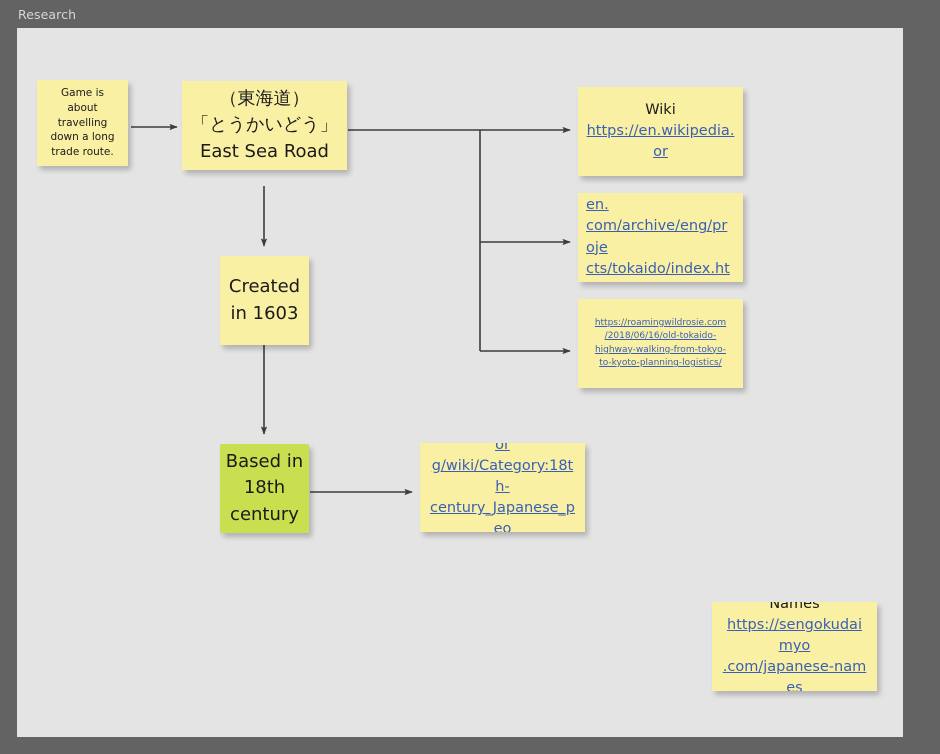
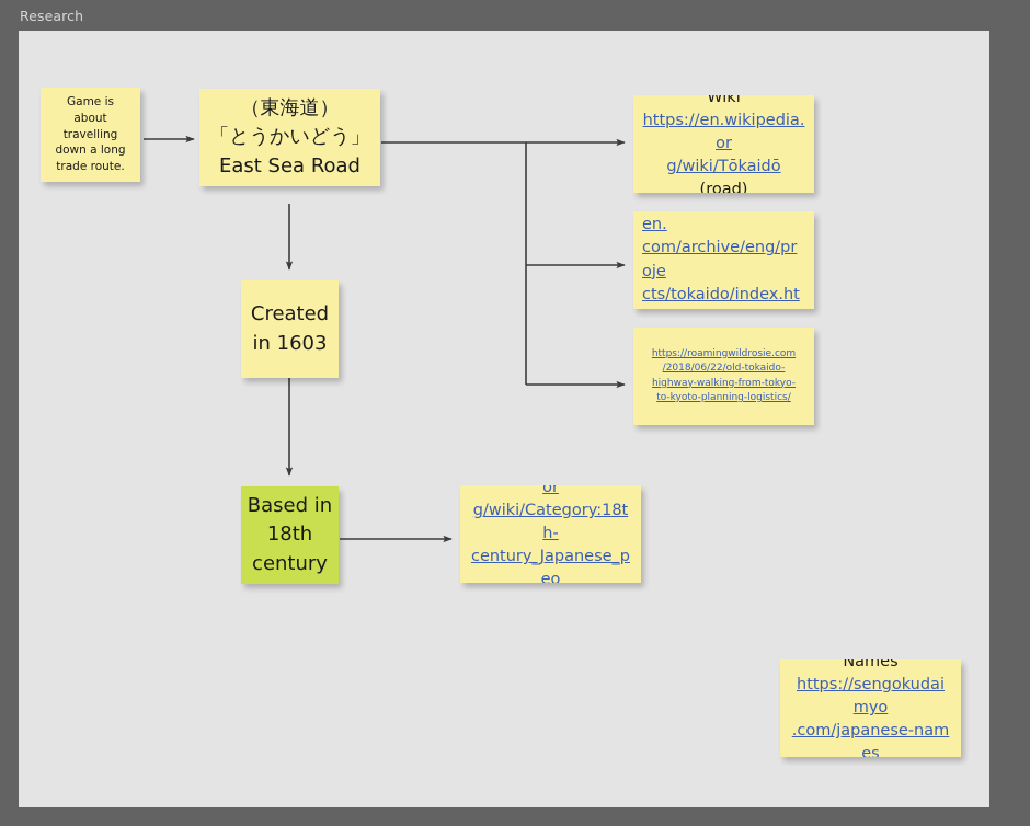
  Research
  Game is about
  travelling
  down a long
  trade route.
  （東海道）
  「とうかいどう」
  East Sea Road
  Created
  in 1603
  Based in
  18th
  century
  Wiki
  https://en.wikipedia.or
+ g/wiki/Tōkaidō (road)
  com/archive/eng/proje
  cts/tokaido/index.ht
  https://roamingwildrosie.com
- /2018/06/16/old-tokaido-
+ /2018/06/22/old-tokaido-
  highway-walking-from-tokyo-
  to-kyoto-planning-logistics/
  g/wiki/Category:18th-
  century_Japanese_peo
  Names
  https://sengokudaimyo
  .com/japanese-names
